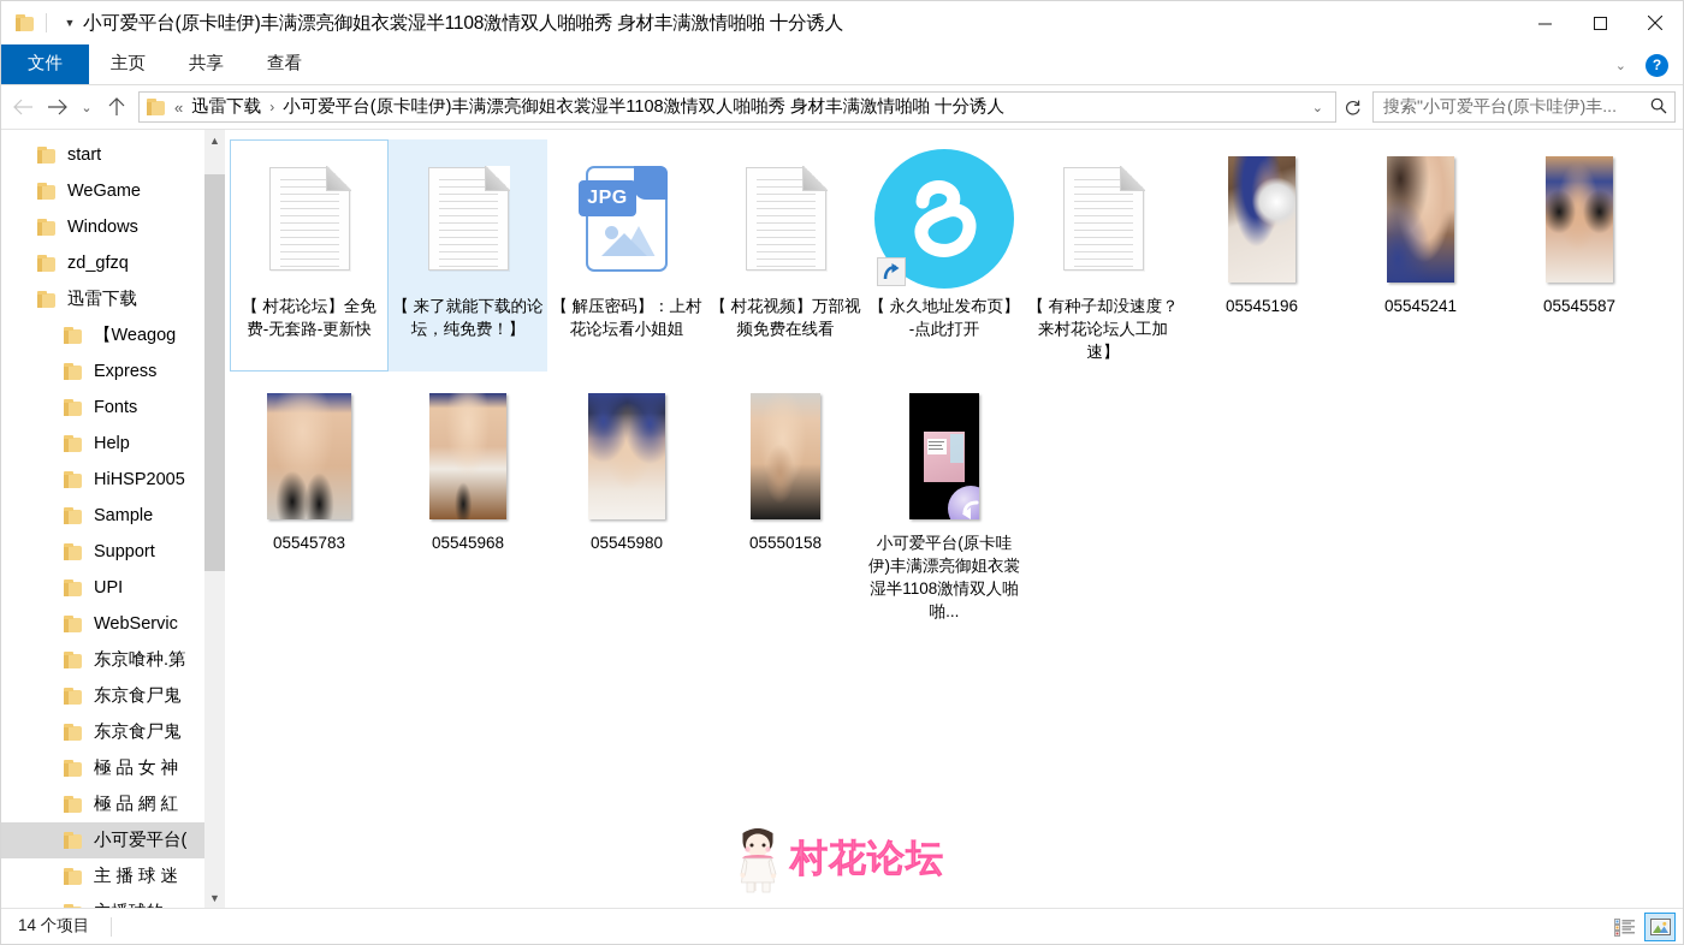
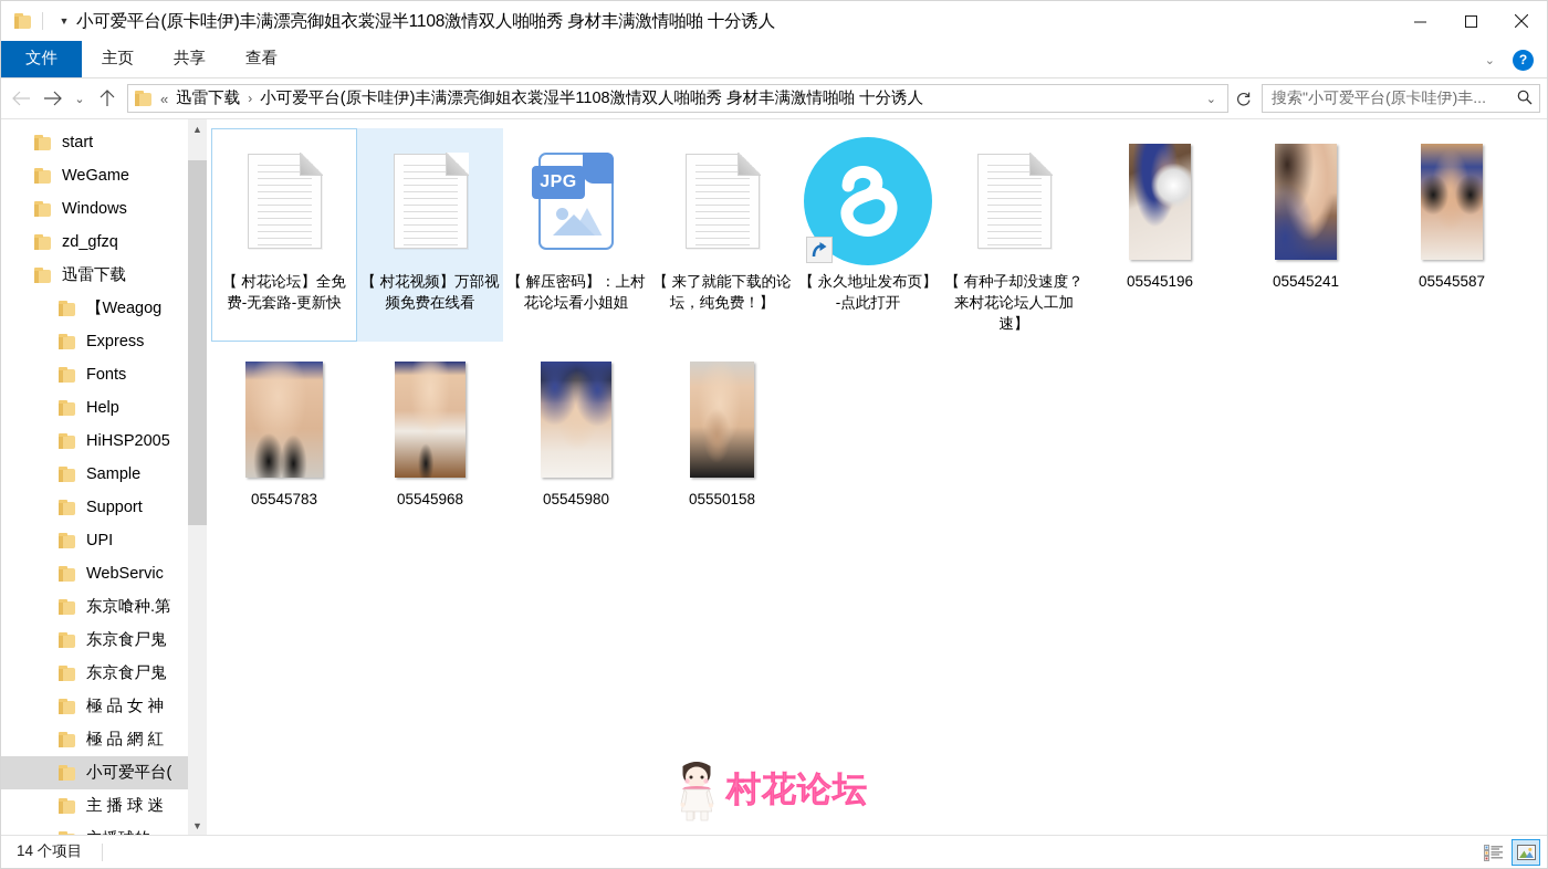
  ▼
  小可爱平台(原卡哇伊)丰满漂亮御姐衣裳湿半1108激情双人啪啪秀 身材丰满激情啪啪 十分诱人
  文件
  主页
  共享
  查看
  ⌄
  ?
  ⌄
  «
  迅雷下载
  ›
  小可爱平台(原卡哇伊)丰满漂亮御姐衣裳湿半1108激情双人啪啪秀 身材丰满激情啪啪 十分诱人
  ⌄
  搜索"小可爱平台(原卡哇伊)丰...
  start
  WeGame
  Windows
  zd_gfzq
  迅雷下载
  【Weagog
  Express
  Fonts
  Help
  HiHSP2005
  Sample
  Support
  UPI
  WebServic
  东京喰种.第
  东京食尸鬼
  东京食尸鬼
  極 品 女 神
  極 品 網 紅
  小可爱平台(
  主 播 球 迷
  ▲
  ▼
  【 村花论坛】全免费-无套路-更新快
- 【 来了就能下载的论坛，纯免费！】
+ 【 村花视频】万部视频免费在线看
  JPG
  【 解压密码】：上村花论坛看小姐姐
- 【 村花视频】万部视频免费在线看
+ 【 来了就能下载的论坛，纯免费！】
  【 永久地址发布页】-点此打开
  【 有种子却没速度？来村花论坛人工加速】
  05545196
  05545241
  05545587
  05545783
  05545968
  05545980
  05550158
- 小可爱平台(原卡哇伊)丰满漂亮御姐衣裳湿半1108激情双人啪啪...
  村花论坛
  14 个项目
